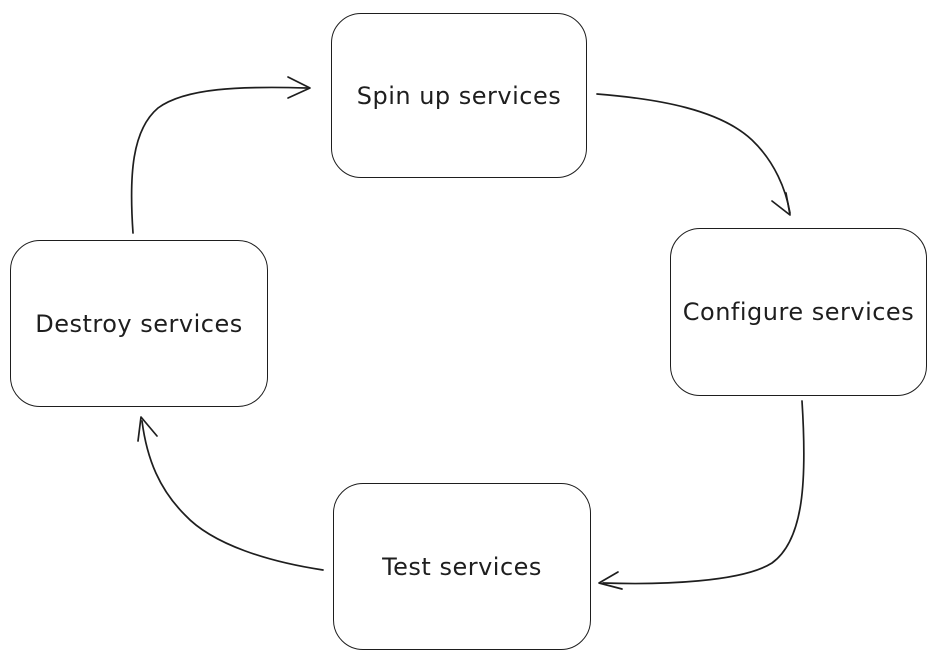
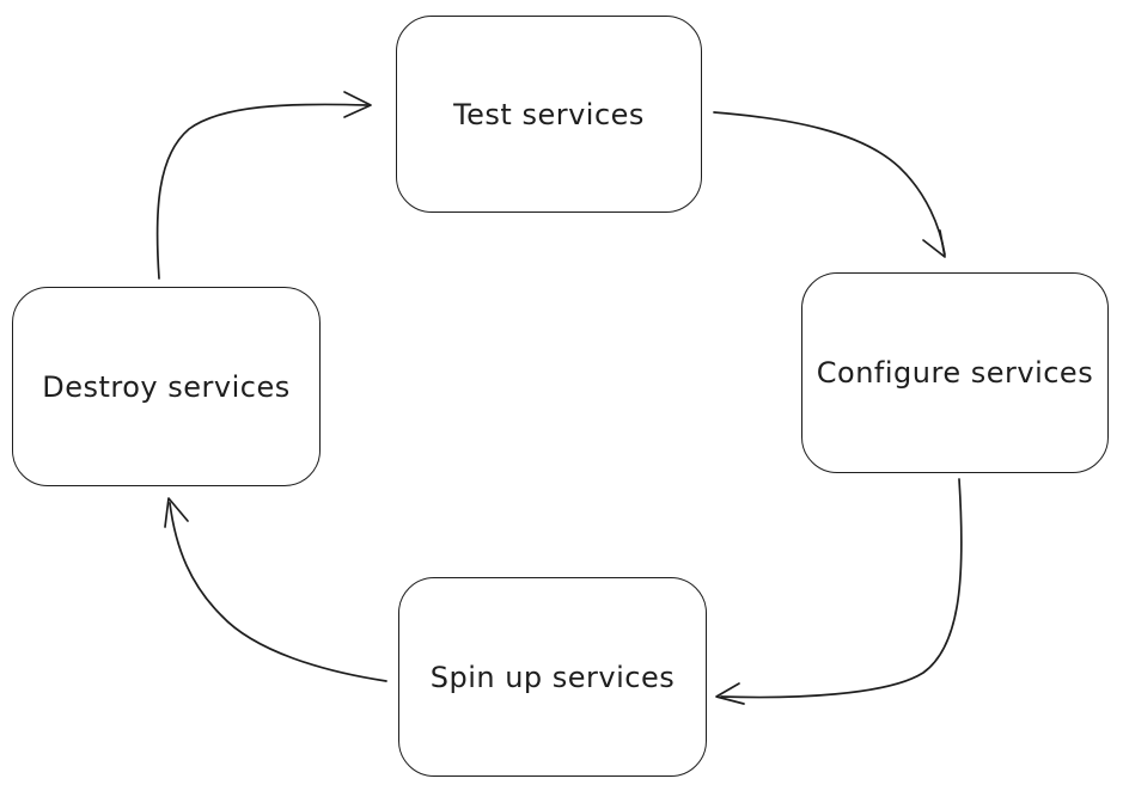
- Spin up services
+ Test services
  Configure services
- Test services
+ Spin up services
  Destroy services
